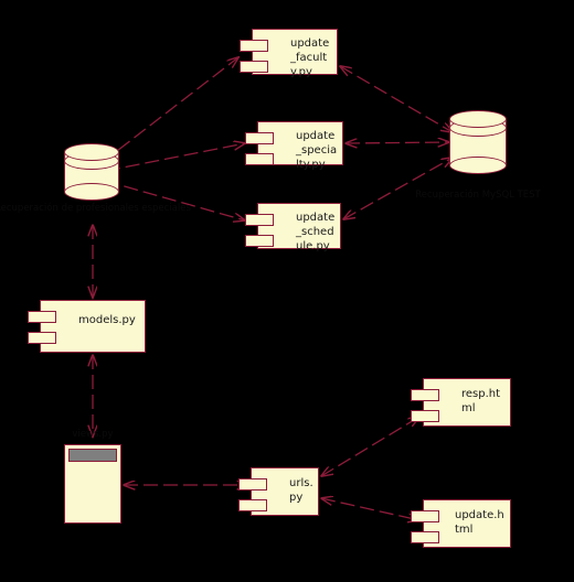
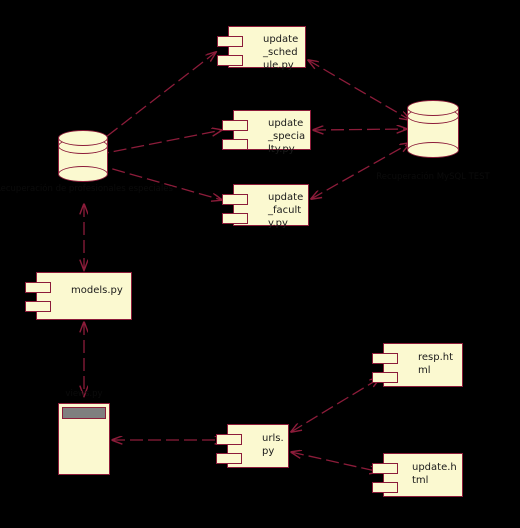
  ecuperación de profesionales especiales
- update_faculty.py
+ update_schedule.py
  update_specialty.py
- update_schedule.py
+ update_faculty.py
  models.py
  urls.py
  resp.html
  update.html
  views.py
